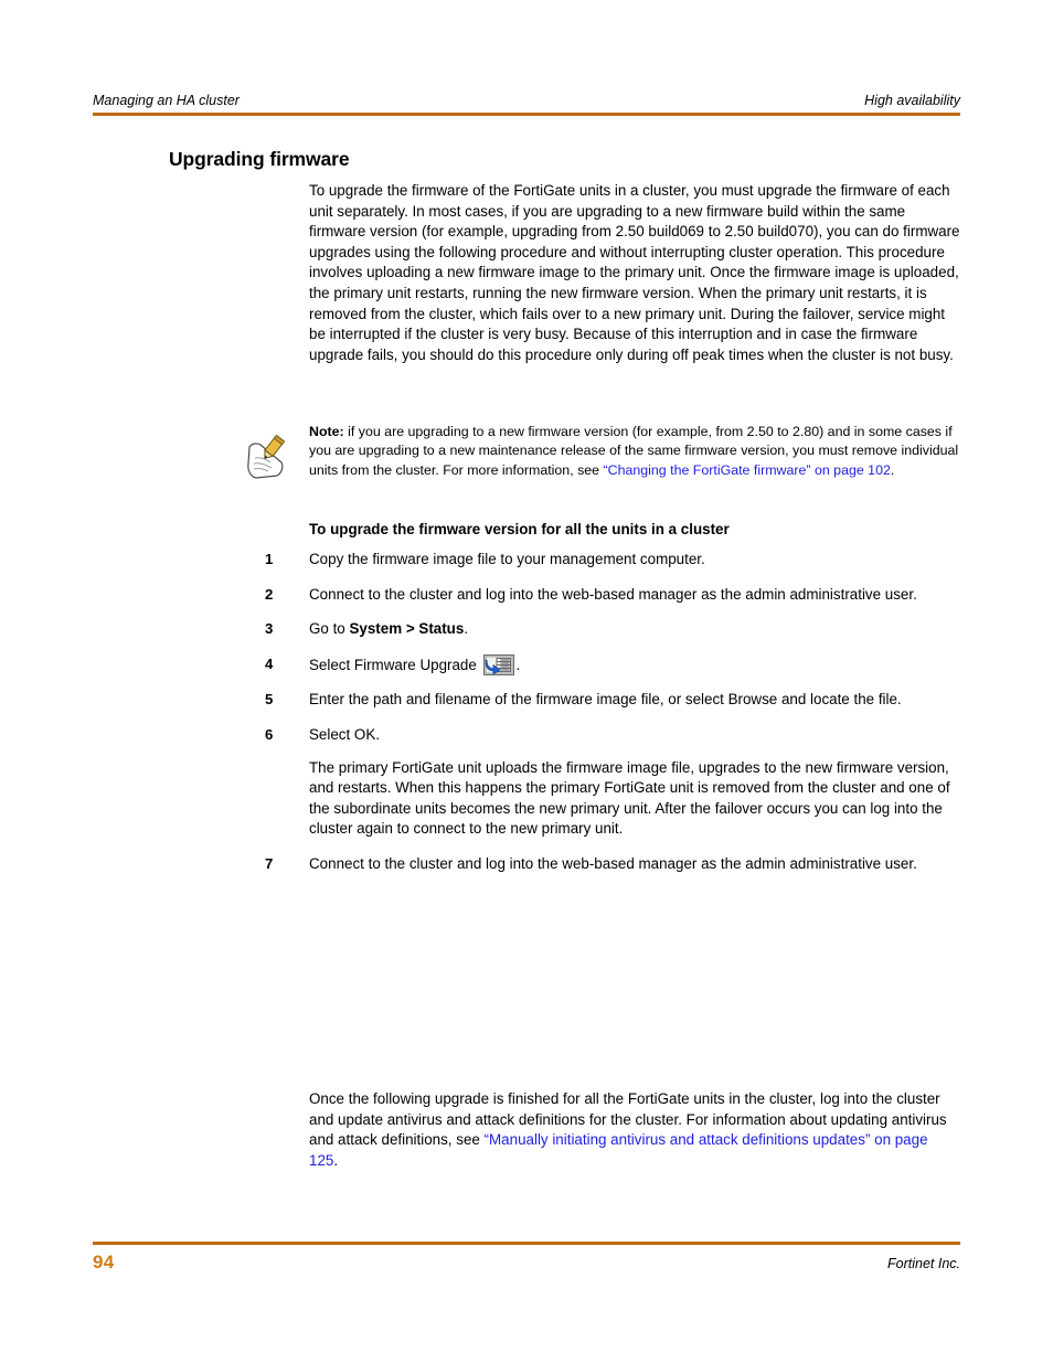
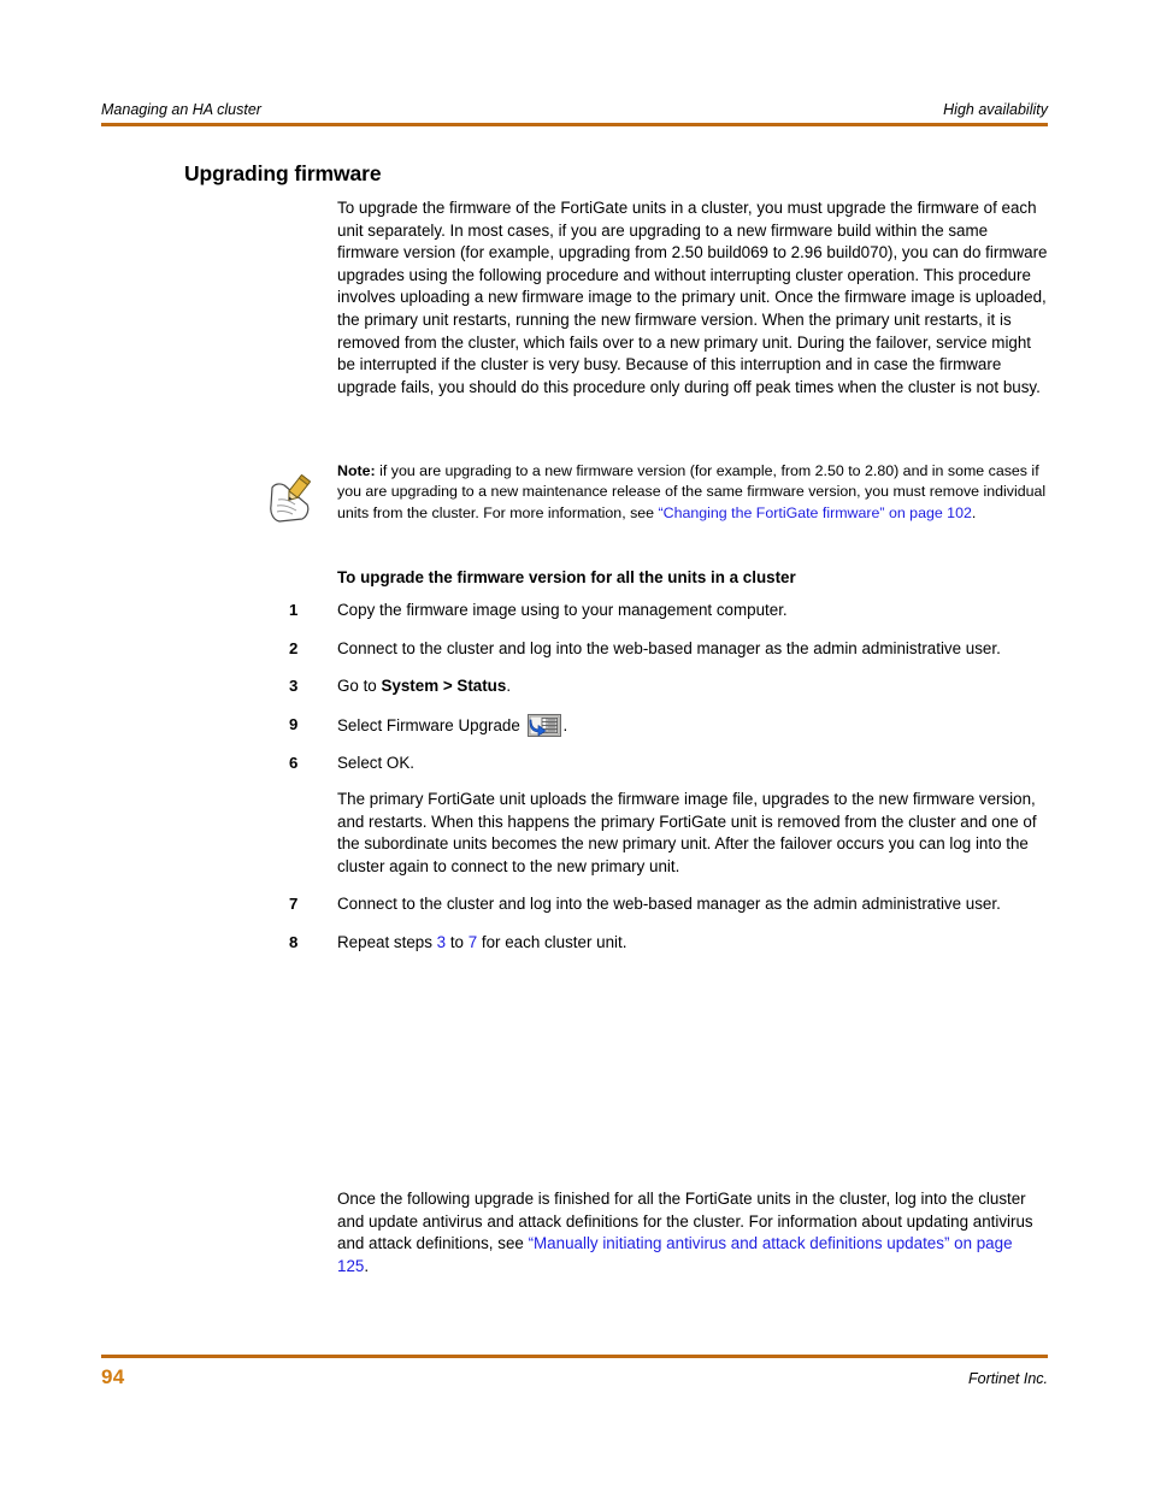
  Managing an HA cluster
  High availability
  Upgrading firmware
- To upgrade the firmware of the FortiGate units in a cluster, you must upgrade the firmware of each unit separately. In most cases, if you are upgrading to a new firmware build within the same firmware version (for example, upgrading from 2.50 build069 to 2.50 build070), you can do firmware upgrades using the following procedure and without interrupting cluster operation. This procedure involves uploading a new firmware image to the primary unit. Once the firmware image is uploaded, the primary unit restarts, running the new firmware version. When the primary unit restarts, it is removed from the cluster, which fails over to a new primary unit. During the failover, service might be interrupted if the cluster is very busy. Because of this interruption and in case the firmware upgrade fails, you should do this procedure only during off peak times when the cluster is not busy.
+ To upgrade the firmware of the FortiGate units in a cluster, you must upgrade the firmware of each unit separately. In most cases, if you are upgrading to a new firmware build within the same firmware version (for example, upgrading from 2.50 build069 to 2.96 build070), you can do firmware upgrades using the following procedure and without interrupting cluster operation. This procedure involves uploading a new firmware image to the primary unit. Once the firmware image is uploaded, the primary unit restarts, running the new firmware version. When the primary unit restarts, it is removed from the cluster, which fails over to a new primary unit. During the failover, service might be interrupted if the cluster is very busy. Because of this interruption and in case the firmware upgrade fails, you should do this procedure only during off peak times when the cluster is not busy.
  Note: if you are upgrading to a new firmware version (for example, from 2.50 to 2.80) and in some cases if you are upgrading to a new maintenance release of the same firmware version, you must remove individual units from the cluster. For more information, see “Changing the FortiGate firmware” on page 102.
  To upgrade the firmware version for all the units in a cluster
  1
- Copy the firmware image file to your management computer.
+ Copy the firmware image using to your management computer.
  2
  Connect to the cluster and log into the web-based manager as the admin administrative user.
  3
  Go to System > Status.
- 4
+ 9
  Select Firmware Upgrade .
- 5
- Enter the path and filename of the firmware image file, or select Browse and locate the file.
  6
  Select OK.
  The primary FortiGate unit uploads the firmware image file, upgrades to the new firmware version, and restarts. When this happens the primary FortiGate unit is removed from the cluster and one of the subordinate units becomes the new primary unit. After the failover occurs you can log into the cluster again to connect to the new primary unit.
  7
  Connect to the cluster and log into the web-based manager as the admin administrative user.
+ 8
+ Repeat steps 3 to 7 for each cluster unit.
  Once the following upgrade is finished for all the FortiGate units in the cluster, log into the cluster and update antivirus and attack definitions for the cluster. For information about updating antivirus and attack definitions, see “Manually initiating antivirus and attack definitions updates” on page 125.
  94
  Fortinet Inc.
